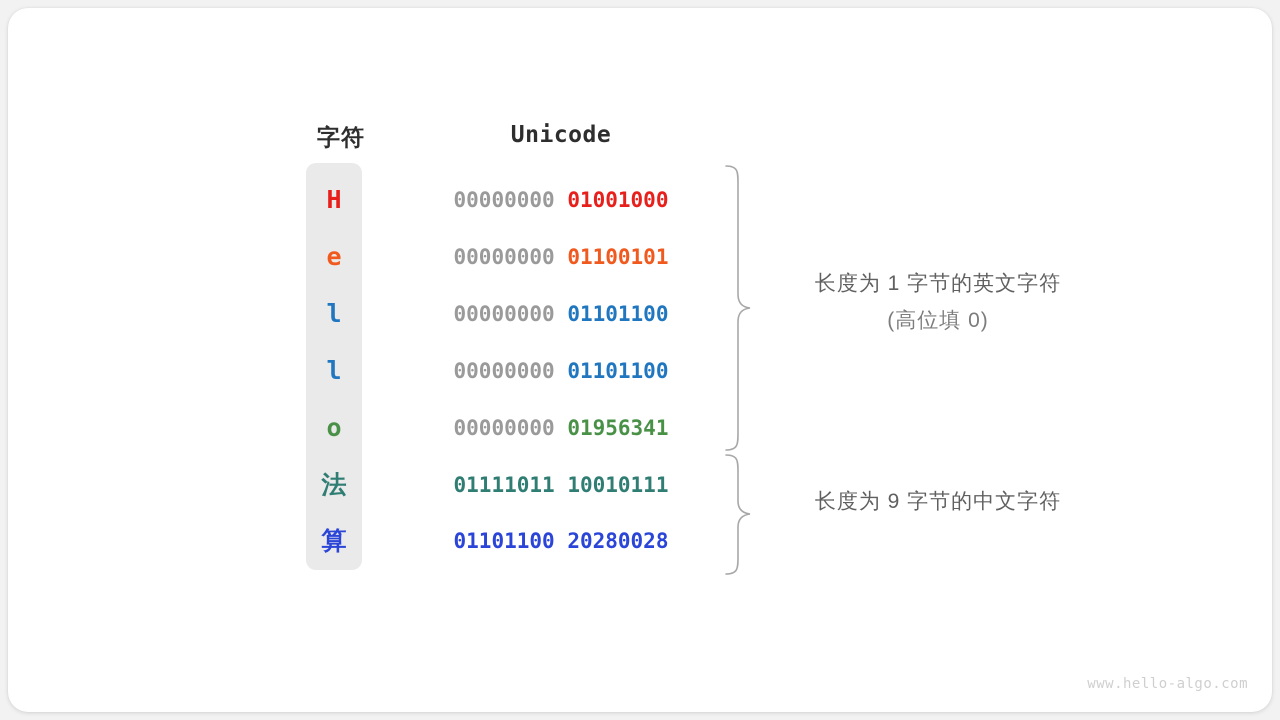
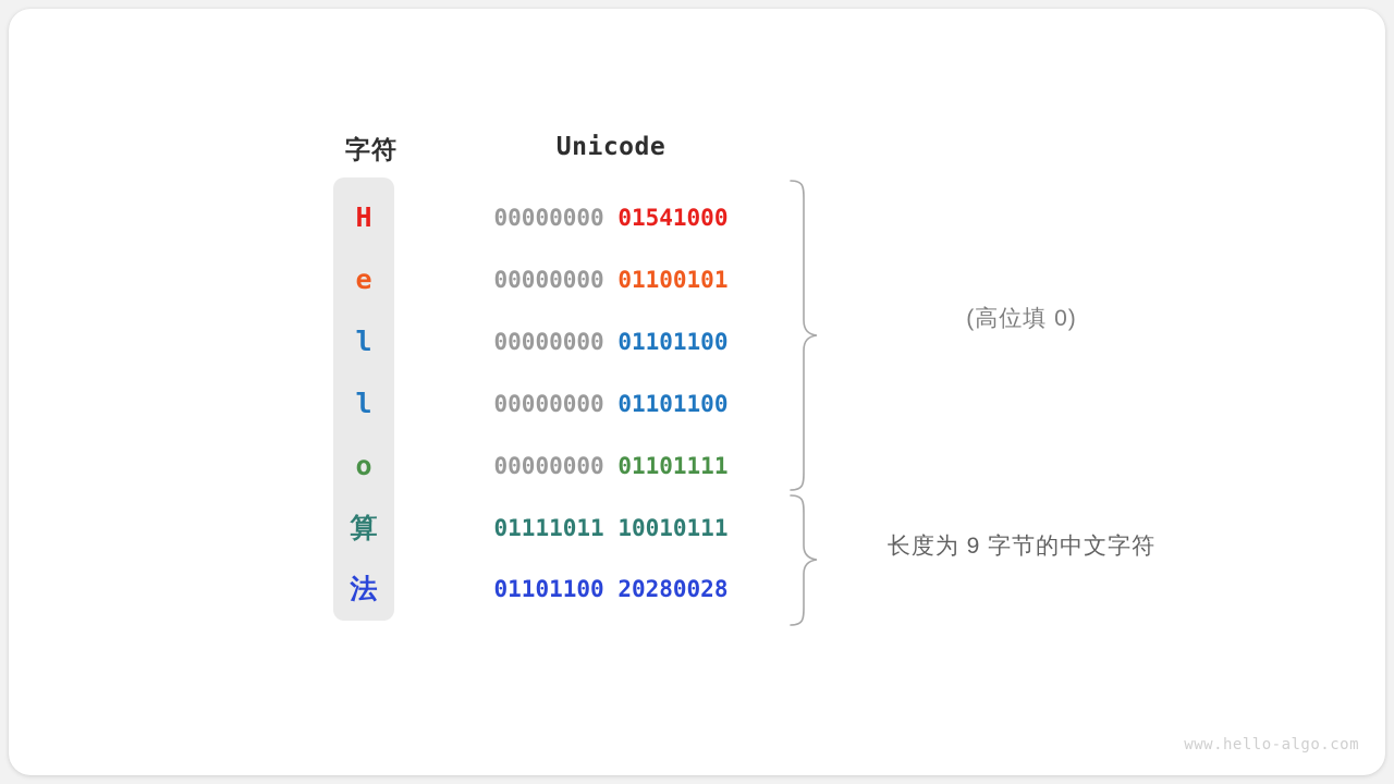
  字符
  Unicode
  H
- 00000000 01001000
+ 00000000 01541000
  e
  00000000 01100101
  l
  00000000 01101100
  l
  00000000 01101100
  o
- 00000000 01956341
+ 00000000 01101111
- 法
+ 算
  01111011 10010111
- 算
+ 法
  01101100 20280028
- 长度为 1 字节的英文字符
  (高位填 0)
  长度为 9 字节的中文字符
  www.hello-algo.com
